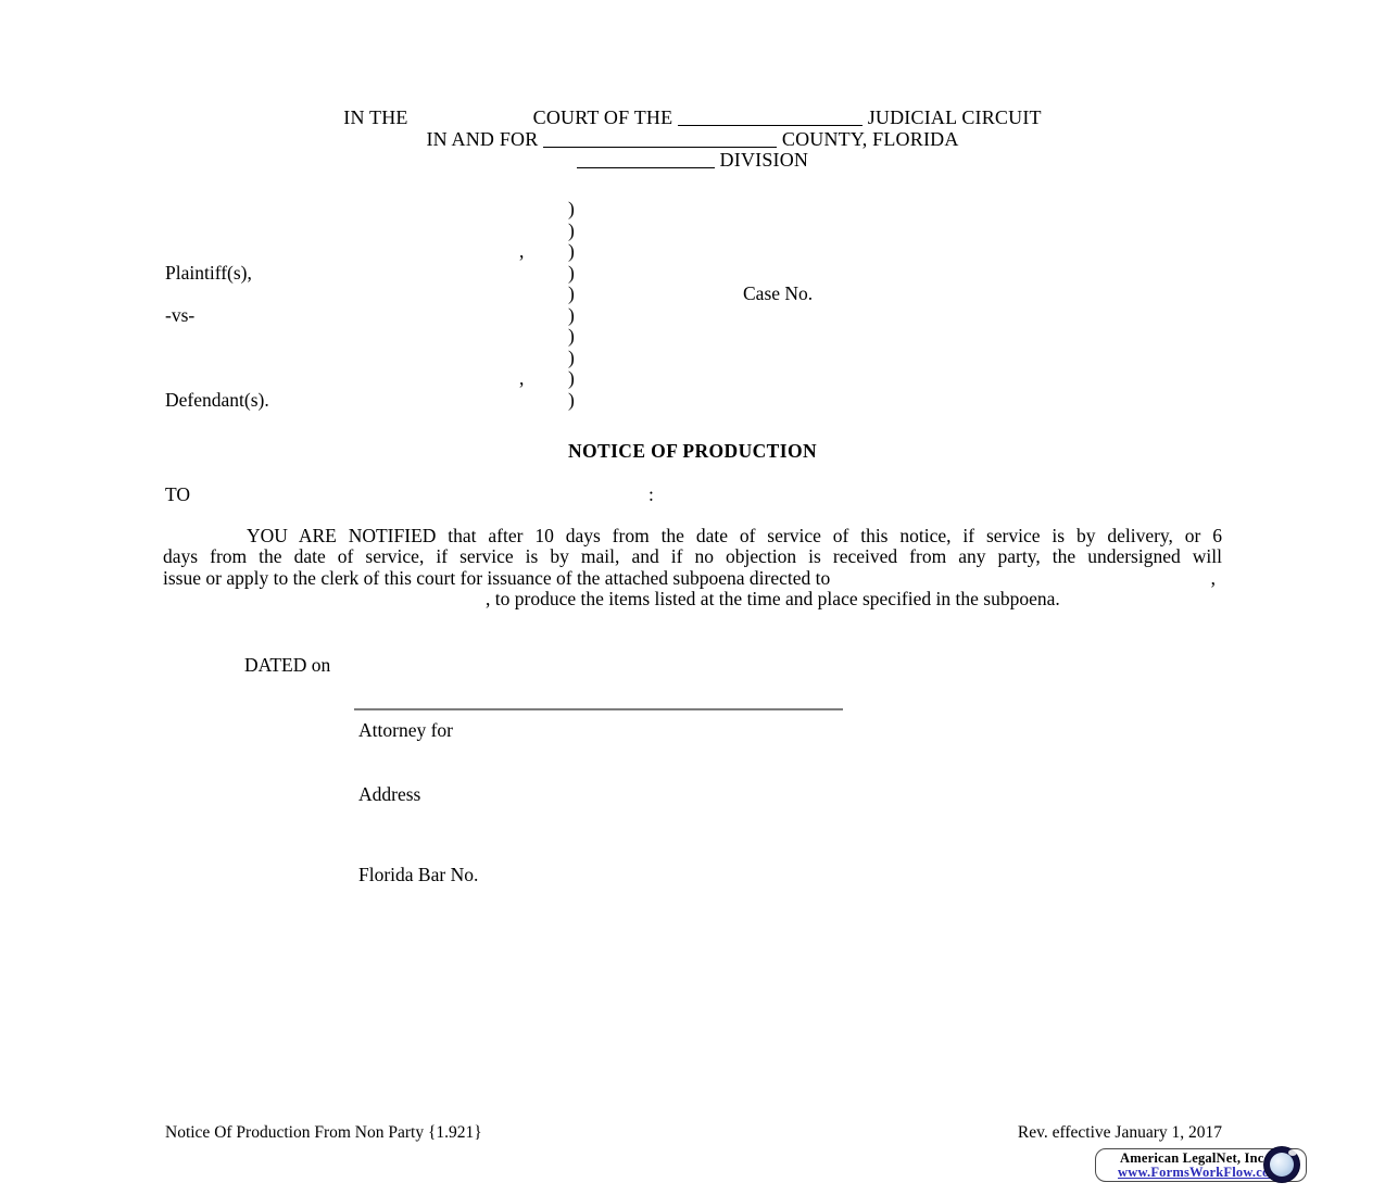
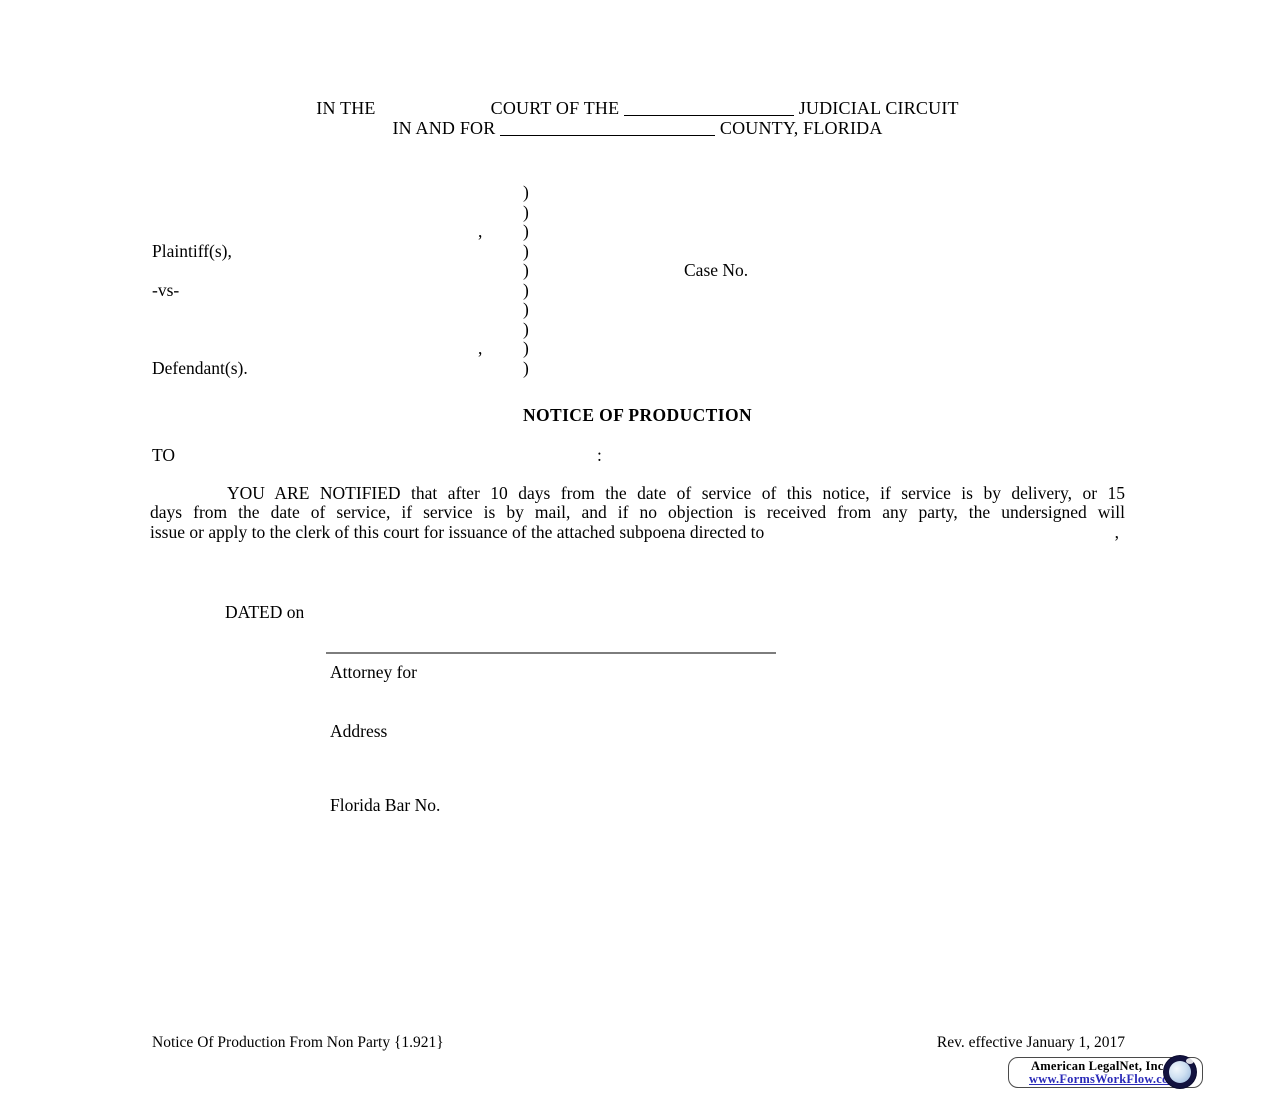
  IN THE COURT OF THE JUDICIAL CIRCUIT
  IN AND FOR COUNTY, FLORIDA
- DIVISION
  )
  )
  ,
  )
  Plaintiff(s),
  )
  )
  Case No.
  -vs-
  )
  )
  )
  ,
  )
  Defendant(s).
  )
  NOTICE OF PRODUCTION
  TO
  :
- YOU ARE NOTIFIED that after 10 days from the date of service of this notice, if service is by delivery, or 6
+ YOU ARE NOTIFIED that after 10 days from the date of service of this notice, if service is by delivery, or 15
  days from the date of service, if service is by mail, and if no objection is received from any party, the undersigned will
  issue or apply to the clerk of this court for issuance of the attached subpoena directed to
  ,
- , to produce the items listed at the time and place specified in the subpoena.
  DATED on
  Attorney for
  Address
  Florida Bar No.
  Notice Of Production From Non Party {1.921}
  Rev. effective January 1, 2017
  American LegalNet, Inc
  www.FormsWorkFlow.c
